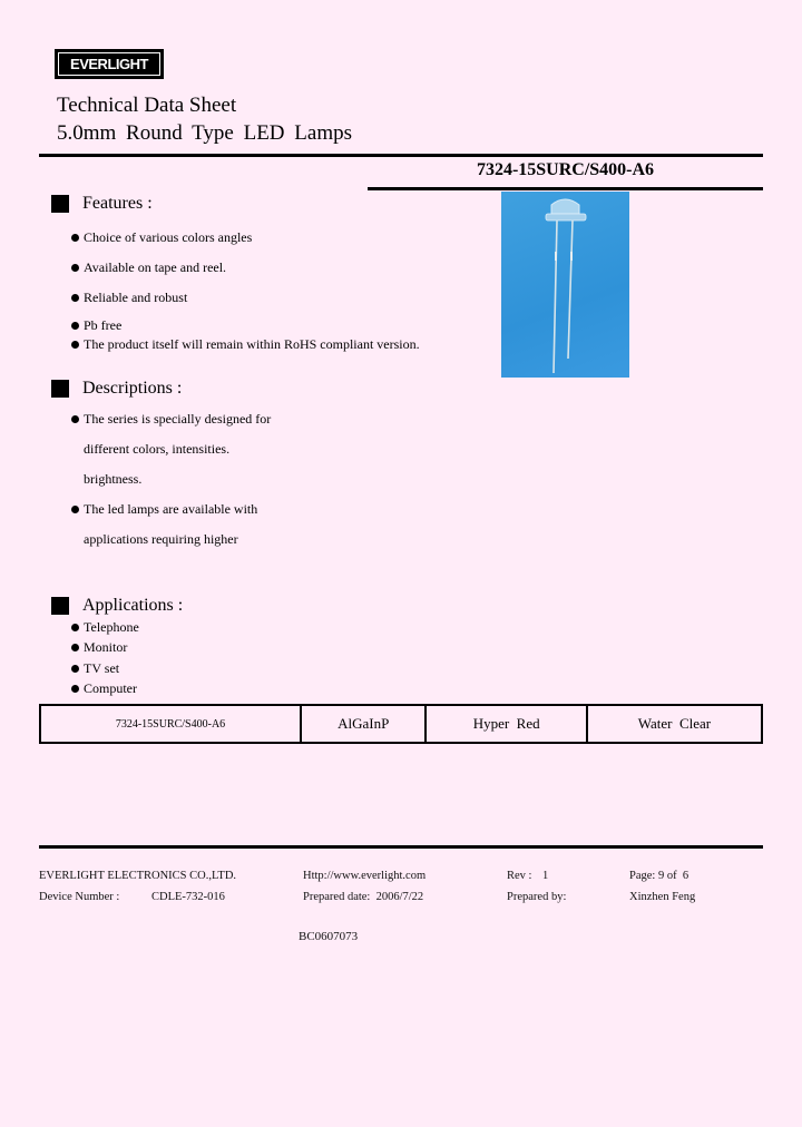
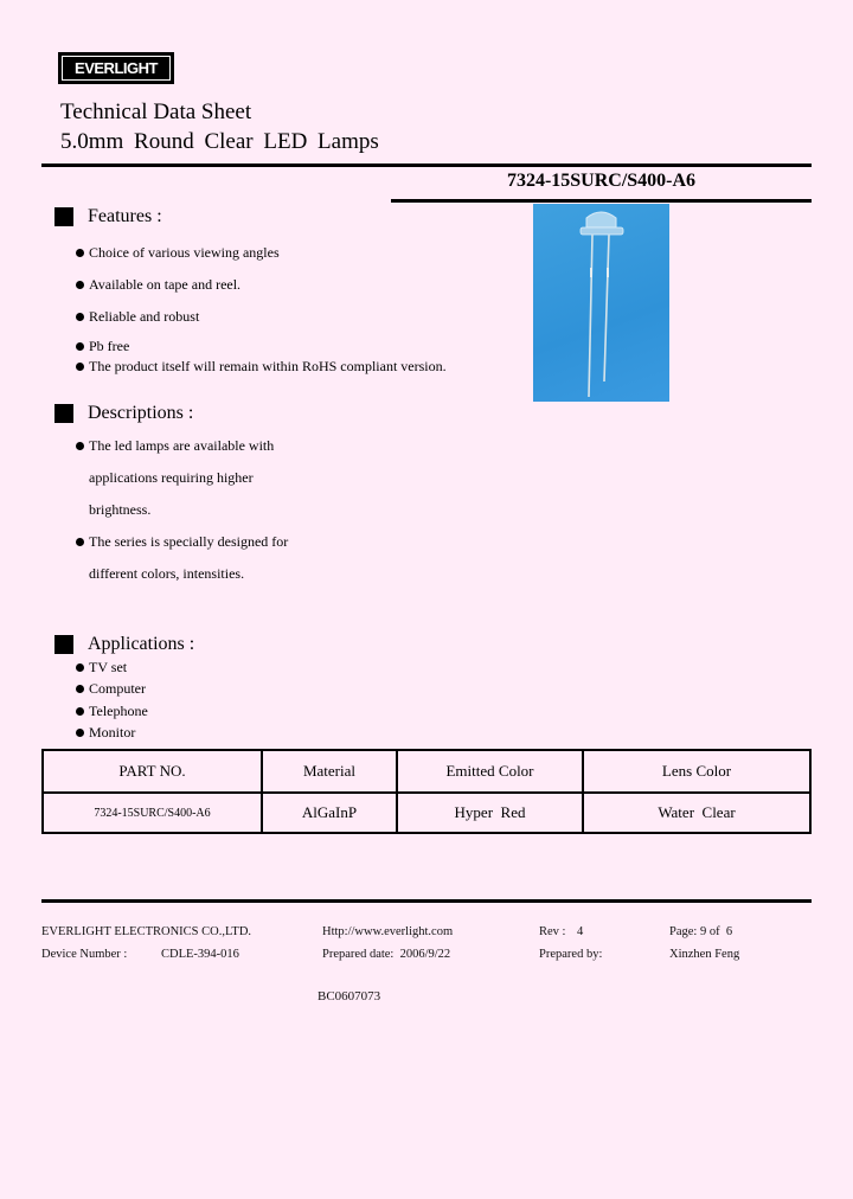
  EVERLIGHT
  Technical Data Sheet
- 5.0mm Round Type LED Lamps
+ 5.0mm Round Clear LED Lamps
  7324-15SURC/S400-A6
  Features :
- Choice of various colors angles
+ Choice of various viewing angles
  Available on tape and reel.
  Reliable and robust
  Pb free
  The product itself will remain within RoHS compliant version.
  Descriptions :
- The series is specially designed for
+ The led lamps are available with
- different colors, intensities.
+ applications requiring higher
  brightness.
- The led lamps are available with
+ The series is specially designed for
- applications requiring higher
+ different colors, intensities.
  Applications :
- Telephone
+ TV set
- Monitor
+ Computer
- TV set
+ Telephone
- Computer
+ Monitor
+ PART NO.	Material	Emitted Color	Lens Color
  7324-15SURC/S400-A6	AlGaInP	Hyper Red	Water Clear
  EVERLIGHT ELECTRONICS CO.,LTD.
  Http://www.everlight.com
  Rev :
- 1
+ 4
  Page: 9 of 6
  Device Number :
- CDLE-732-016
+ CDLE-394-016
- Prepared date: 2006/7/22
+ Prepared date: 2006/9/22
  Prepared by:
  Xinzhen Feng
  BC0607073
